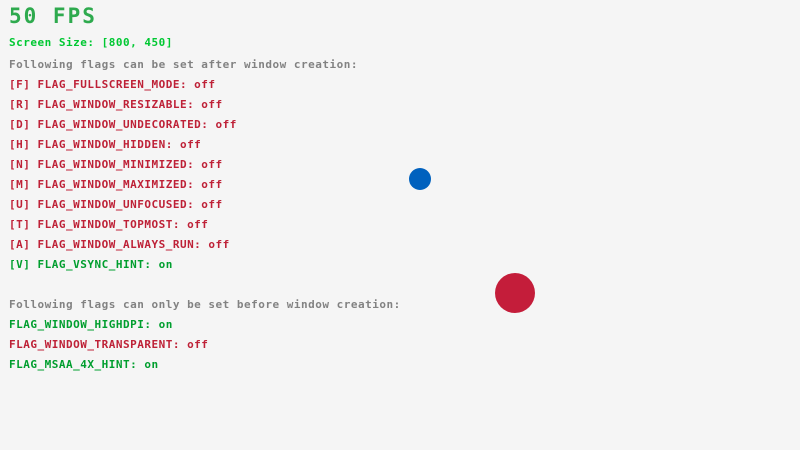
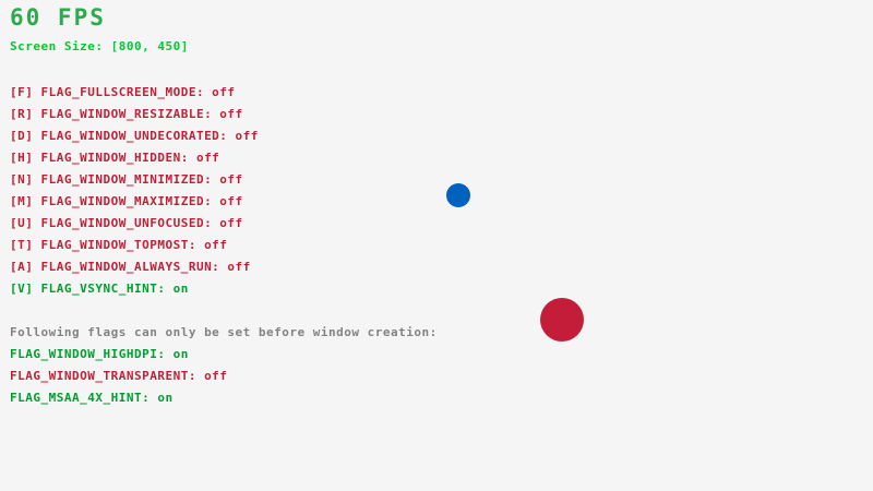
- 50 FPS
+ 60 FPS
  Screen Size: [800, 450]
- Following flags can be set after window creation:
  [F] FLAG_FULLSCREEN_MODE: off
  [R] FLAG_WINDOW_RESIZABLE: off
  [D] FLAG_WINDOW_UNDECORATED: off
  [H] FLAG_WINDOW_HIDDEN: off
  [N] FLAG_WINDOW_MINIMIZED: off
  [M] FLAG_WINDOW_MAXIMIZED: off
  [U] FLAG_WINDOW_UNFOCUSED: off
  [T] FLAG_WINDOW_TOPMOST: off
  [A] FLAG_WINDOW_ALWAYS_RUN: off
  [V] FLAG_VSYNC_HINT: on
  Following flags can only be set before window creation:
  FLAG_WINDOW_HIGHDPI: on
  FLAG_WINDOW_TRANSPARENT: off
  FLAG_MSAA_4X_HINT: on
